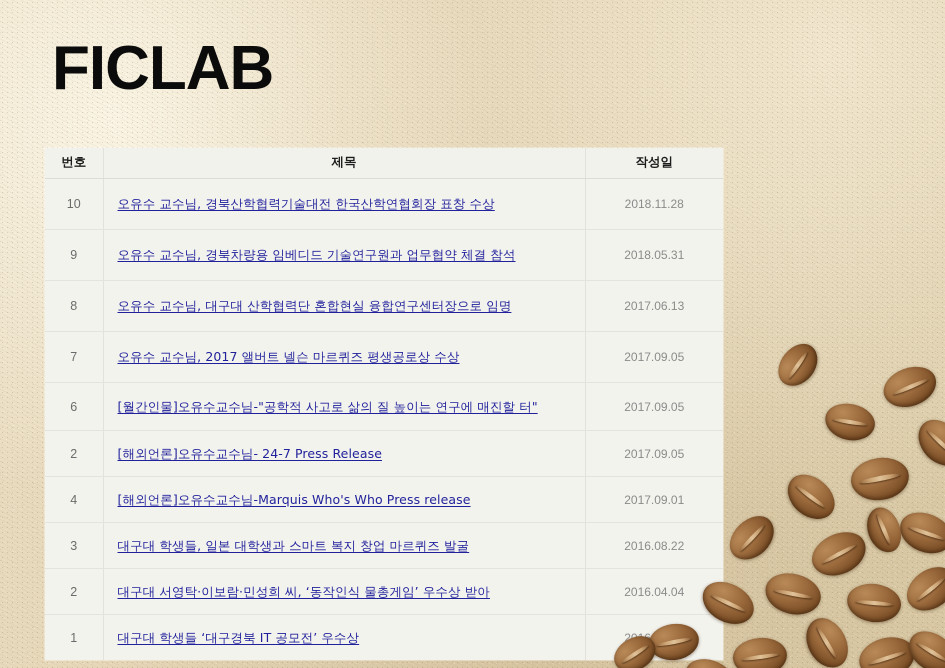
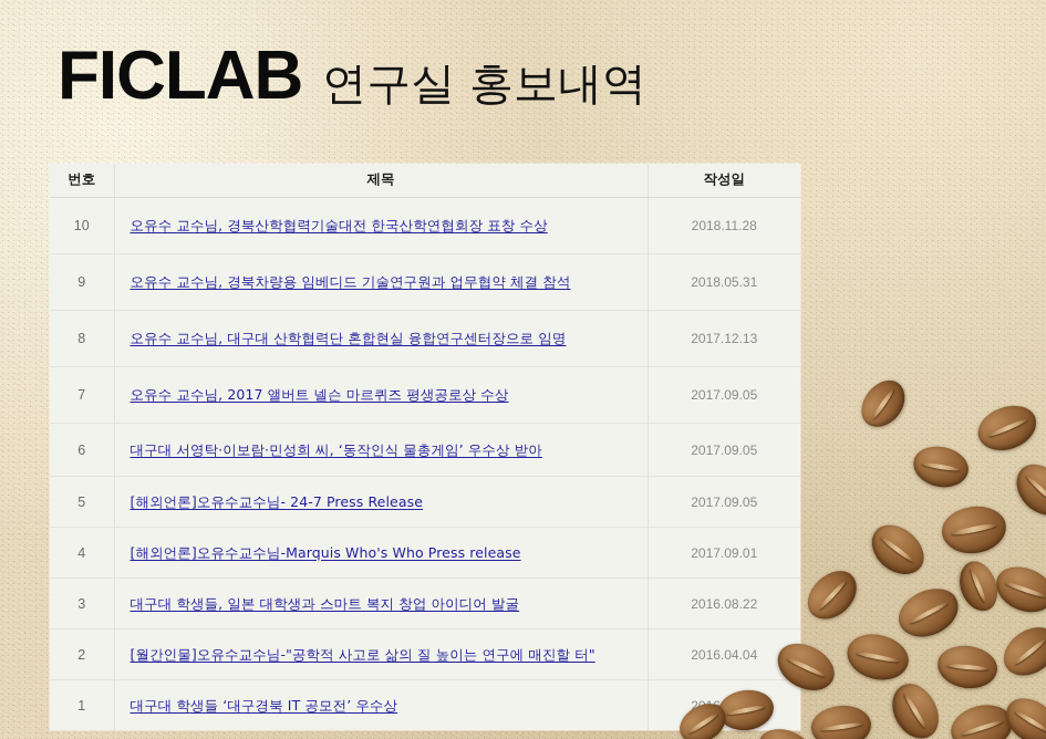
  FICLAB
+ 연구실 홍보내역
  번호	제목	작성일
  10	오유수 교수님, 경북산학협력기술대전 한국산학연협회장 표창 수상	2018.11.28
  9	오유수 교수님, 경북차량용 임베디드 기술연구원과 업무협약 체결 참석	2018.05.31
- 8	오유수 교수님, 대구대 산학협력단 혼합현실 융합연구센터장으로 임명	2017.06.13
+ 8	오유수 교수님, 대구대 산학협력단 혼합현실 융합연구센터장으로 임명	2017.12.13
  7	오유수 교수님, 2017 앨버트 넬슨 마르퀴즈 평생공로상 수상	2017.09.05
- 6	[월간인물]오유수교수님-"공학적 사고로 삶의 질 높이는 연구에 매진할 터"	2017.09.05
+ 6	대구대 서영탁·이보람·민성희 씨, ‘동작인식 물총게임’ 우수상 받아	2017.09.05
- 2	[해외언론]오유수교수님- 24-7 Press Release	2017.09.05
+ 5	[해외언론]오유수교수님- 24-7 Press Release	2017.09.05
  4	[해외언론]오유수교수님-Marquis Who's Who Press release	2017.09.01
- 3	대구대 학생들, 일본 대학생과 스마트 복지 창업 마르퀴즈 발굴	2016.08.22
+ 3	대구대 학생들, 일본 대학생과 스마트 복지 창업 아이디어 발굴	2016.08.22
- 2	대구대 서영탁·이보람·민성희 씨, ‘동작인식 물총게임’ 우수상 받아	2016.04.04
+ 2	[월간인물]오유수교수님-"공학적 사고로 삶의 질 높이는 연구에 매진할 터"	2016.04.04
  1	대구대 학생들 ‘대구경북 IT 공모전’ 우수상	2
